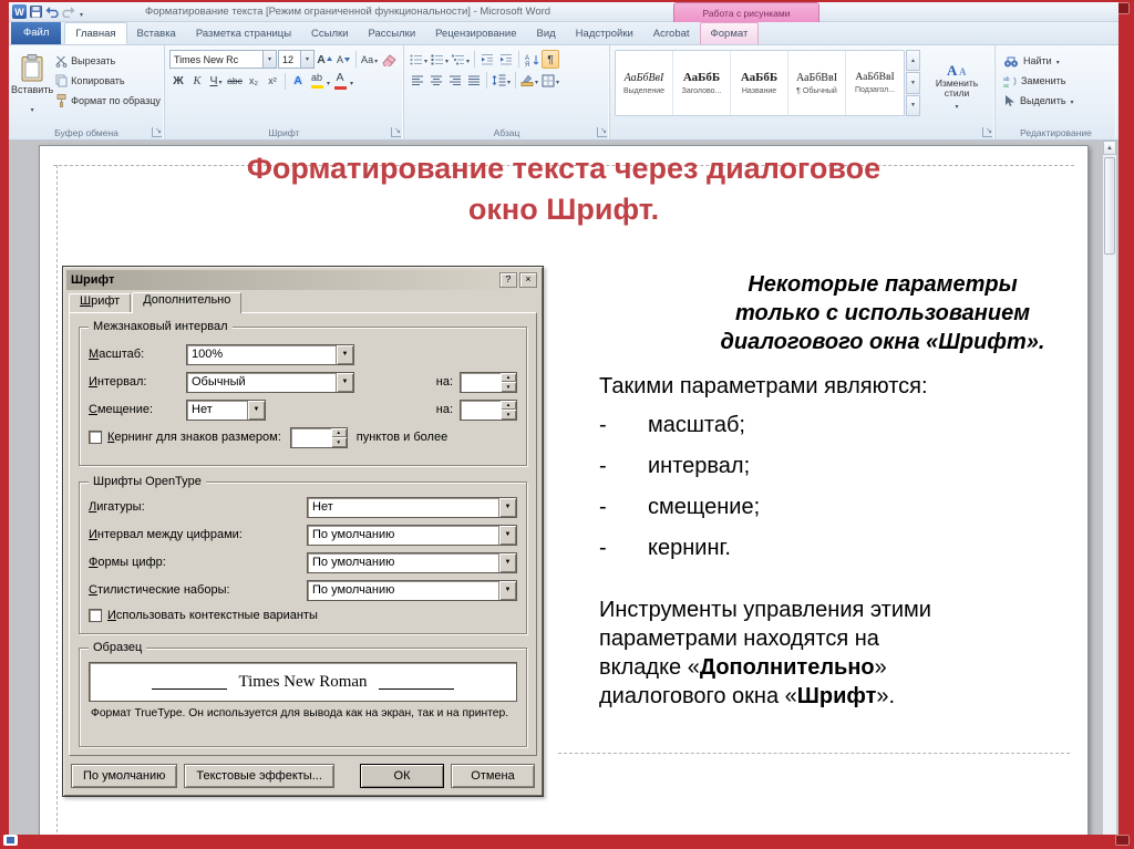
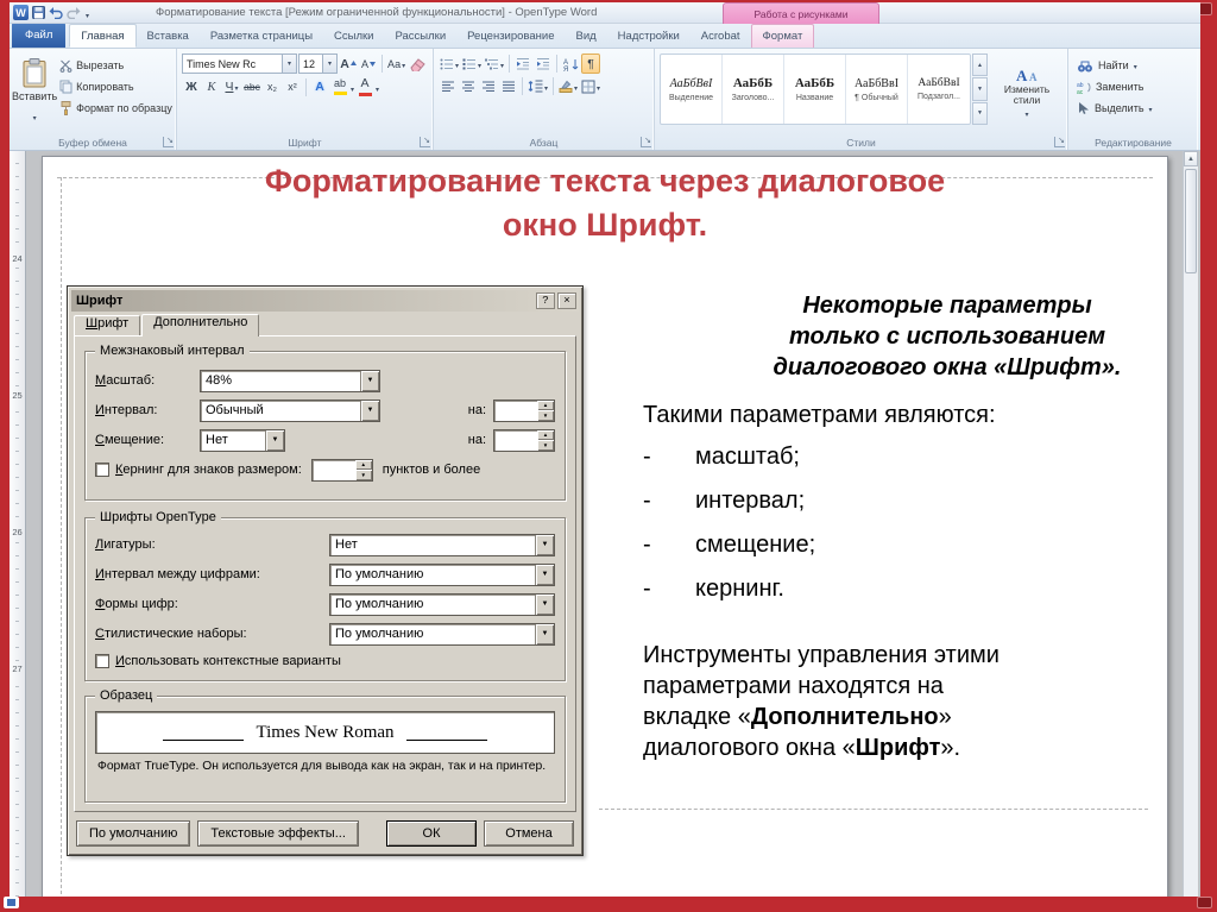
- Форматирование текста [Режим ограниченной функциональности] - Microsoft Word
+ Форматирование текста [Режим ограниченной функциональности] - OpenType Word
  Работа с рисунками
  Файл
  Главная
  Вставка
  Разметка страницы
  Ссылки
  Рассылки
  Рецензирование
  Вид
  Надстройки
  Acrobat
  Формат
  Вставить
  Вырезать
  Копировать
  Формат по образцу
  Буфер обмена
  Times New Rc
  12
  А
  А
  Аа
  Ж
  К
  Ч
  abc
  x₂
  x²
  А
  ab
  А
  Шрифт
  ¶
  Абзац
  АаБбВвІ
  АаБбБ
  АаБбБ
  АаБбВвІ
  АаБбВвІ
  А
  А
  Изменить стили
+ Стили
  Найти
  Заменить
  Выделить
  Редактирование
+ 24
+ 25
+ 26
+ 27
  Форматирование текста через диалоговое
  окно Шрифт.
  Шрифт
  Шрифт
  Дополнительно
  Межзнаковый интервал
  Масштаб:
- 100%
+ 48%
  Интервал:
  Обычный
  на:
  Смещение:
  Нет
  на:
  Кернинг для знаков размером:
  пунктов и более
  Шрифты OpenType
  Лигатуры:
  Нет
  Интервал между цифрами:
  По умолчанию
  Формы цифр:
  По умолчанию
  Стилистические наборы:
  По умолчанию
  Использовать контекстные варианты
  Образец
  Times New Roman
  Формат TrueType. Он используется для вывода как на экран, так и на принтер.
  По умолчанию
  Текстовые эффекты...
  ОК
  Отмена
  Некоторые параметры
  только с использованием
  диалогового окна «Шрифт».
  Такими параметрами являются:
  -
  масштаб;
  -
  интервал;
  -
  смещение;
  -
  кернинг.
  Инструменты управления этими
  параметрами находятся на
  вкладке «Дополнительно»
  диалогового окна «Шрифт».
